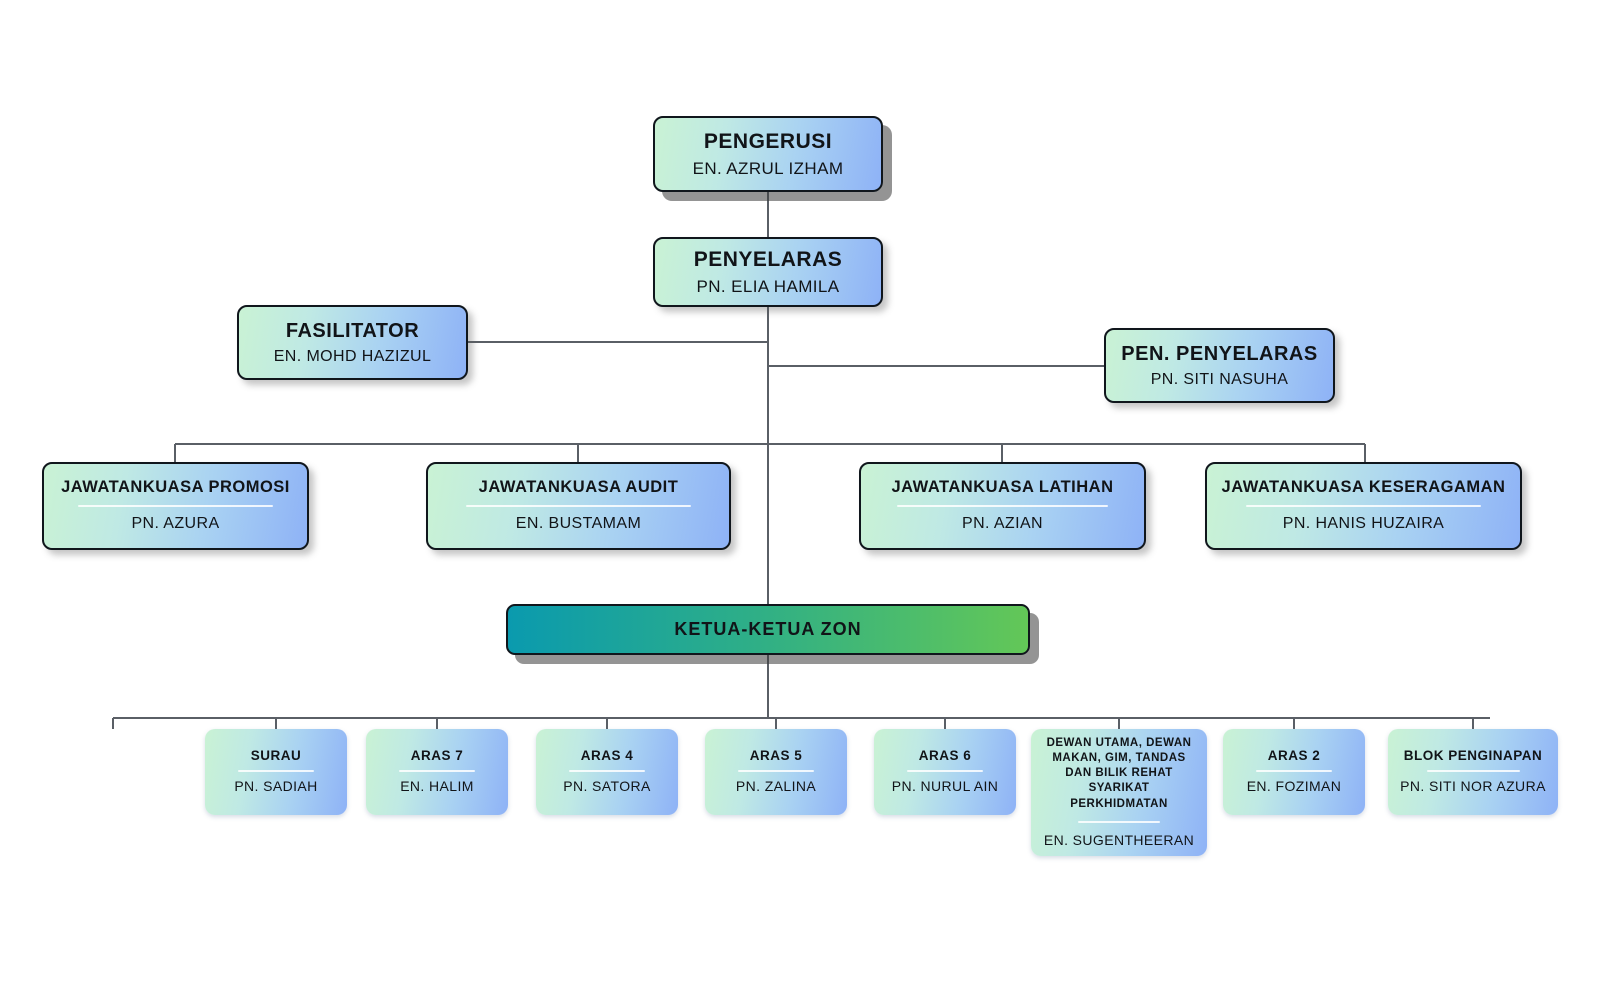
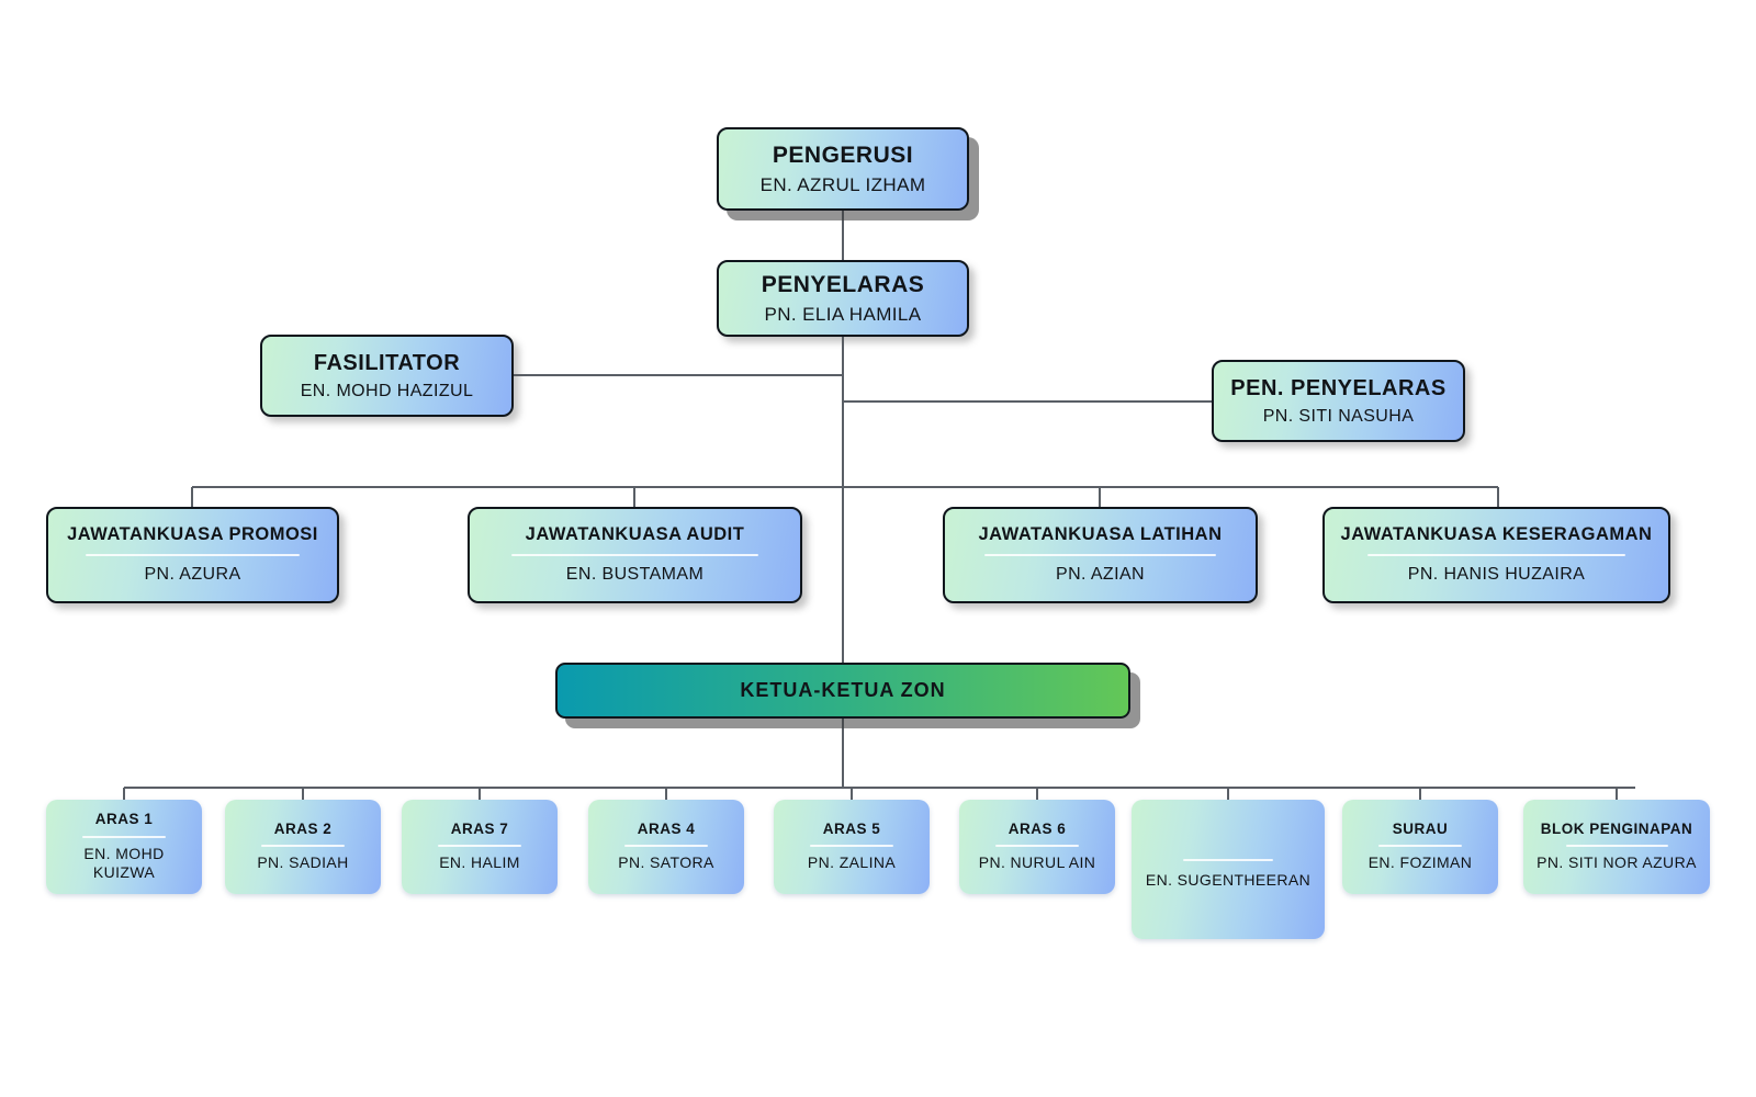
  PENGERUSI
  EN. AZRUL IZHAM
  PENYELARAS
  PN. ELIA HAMILA
  FASILITATOR
  EN. MOHD HAZIZUL
  PEN. PENYELARAS
  PN. SITI NASUHA
  JAWATANKUASA PROMOSI
  PN. AZURA
  JAWATANKUASA AUDIT
  EN. BUSTAMAM
  JAWATANKUASA LATIHAN
  PN. AZIAN
  JAWATANKUASA KESERAGAMAN
  PN. HANIS HUZAIRA
  KETUA-KETUA ZON
+ ARAS 1
+ EN. MOHD KUIZWA
- SURAU
+ ARAS 2
  PN. SADIAH
  ARAS 7
  EN. HALIM
  ARAS 4
  PN. SATORA
  ARAS 5
  PN. ZALINA
  ARAS 6
  PN. NURUL AIN
- DEWAN UTAMA, DEWAN MAKAN, GIM, TANDAS DAN BILIK REHAT SYARIKAT PERKHIDMATAN
  EN. SUGENTHEERAN
- ARAS 2
+ SURAU
  EN. FOZIMAN
  BLOK PENGINAPAN
  PN. SITI NOR AZURA
